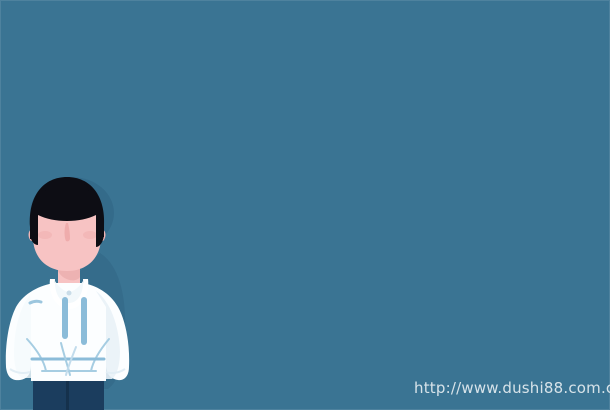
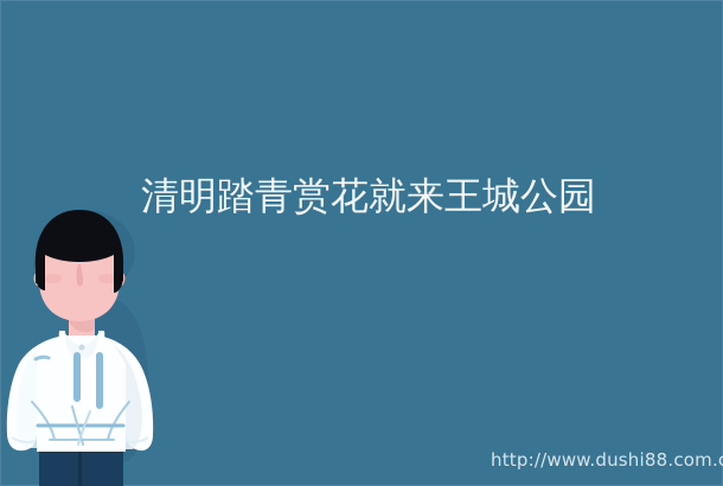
+ 清明踏青赏花就来王城公园
  http://www.dushi88.com.
